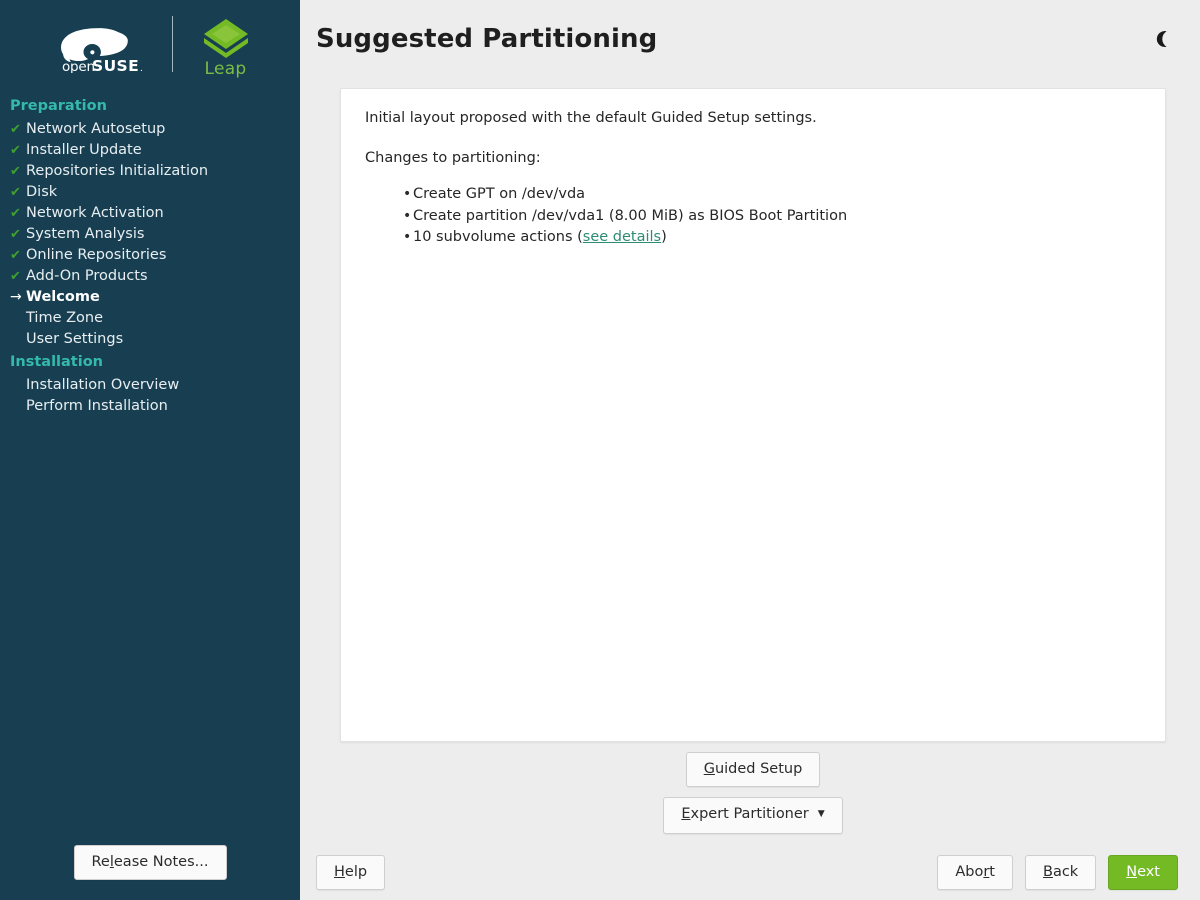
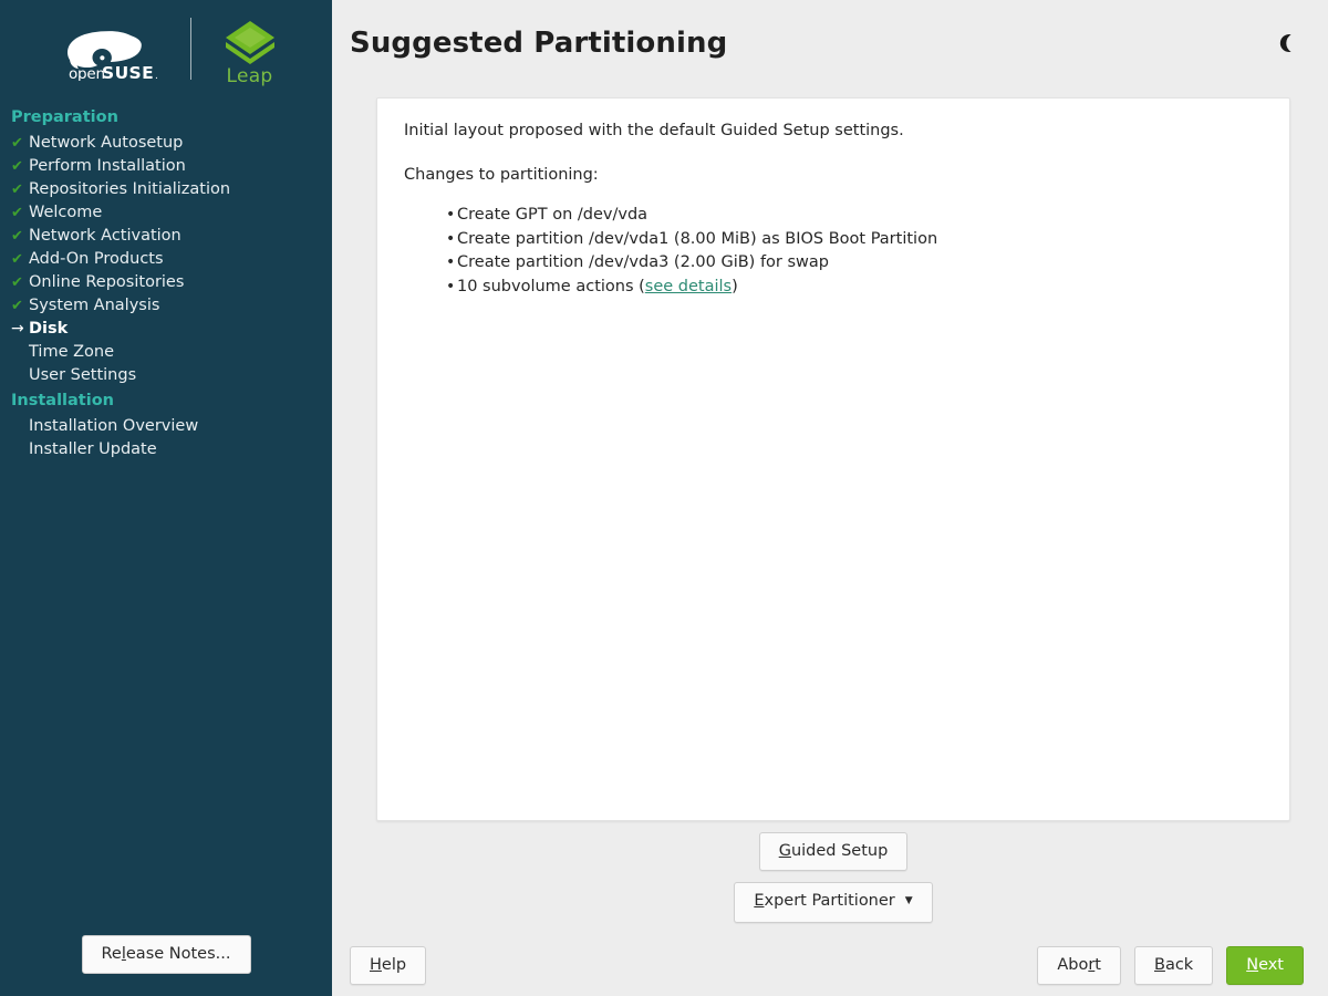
  open
  SUSE
  .
  Leap
  Preparation
  ✔
  Network Autosetup
  ✔
- Installer Update
+ Perform Installation
  ✔
  Repositories Initialization
  ✔
- Disk
+ Welcome
  ✔
  Network Activation
  ✔
- System Analysis
+ Add-On Products
  ✔
  Online Repositories
  ✔
- Add-On Products
+ System Analysis
  →
- Welcome
+ Disk
  Time Zone
  User Settings
  Installation
  Installation Overview
- Perform Installation
+ Installer Update
  Release Notes...
  Suggested Partitioning
  Initial layout proposed with the default Guided Setup settings.
  Changes to partitioning:
  Create GPT on /dev/vda
  Create partition /dev/vda1 (8.00 MiB) as BIOS Boot Partition
+ Create partition /dev/vda3 (2.00 GiB) for swap
  10 subvolume actions (see details)
  Guided Setup
  Expert Partitioner
  Help
  Abort
  Back
  Next
